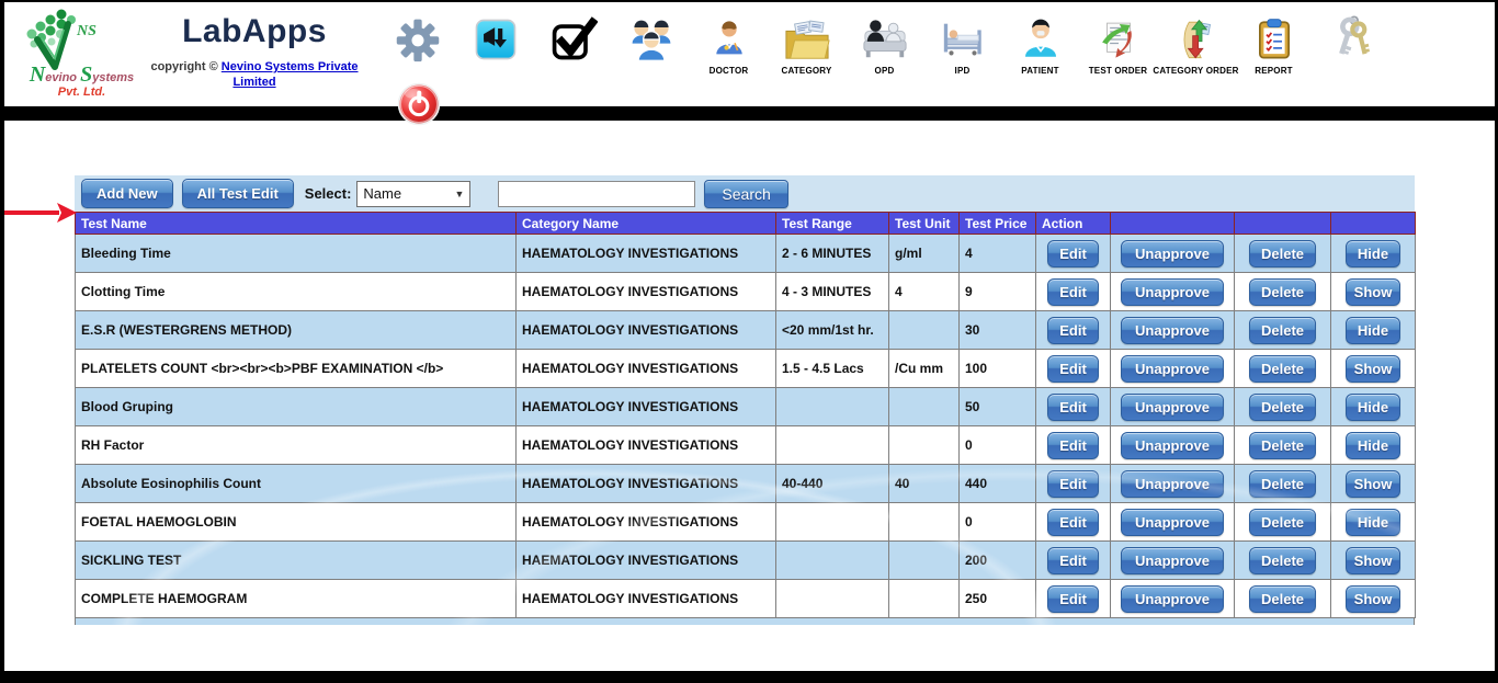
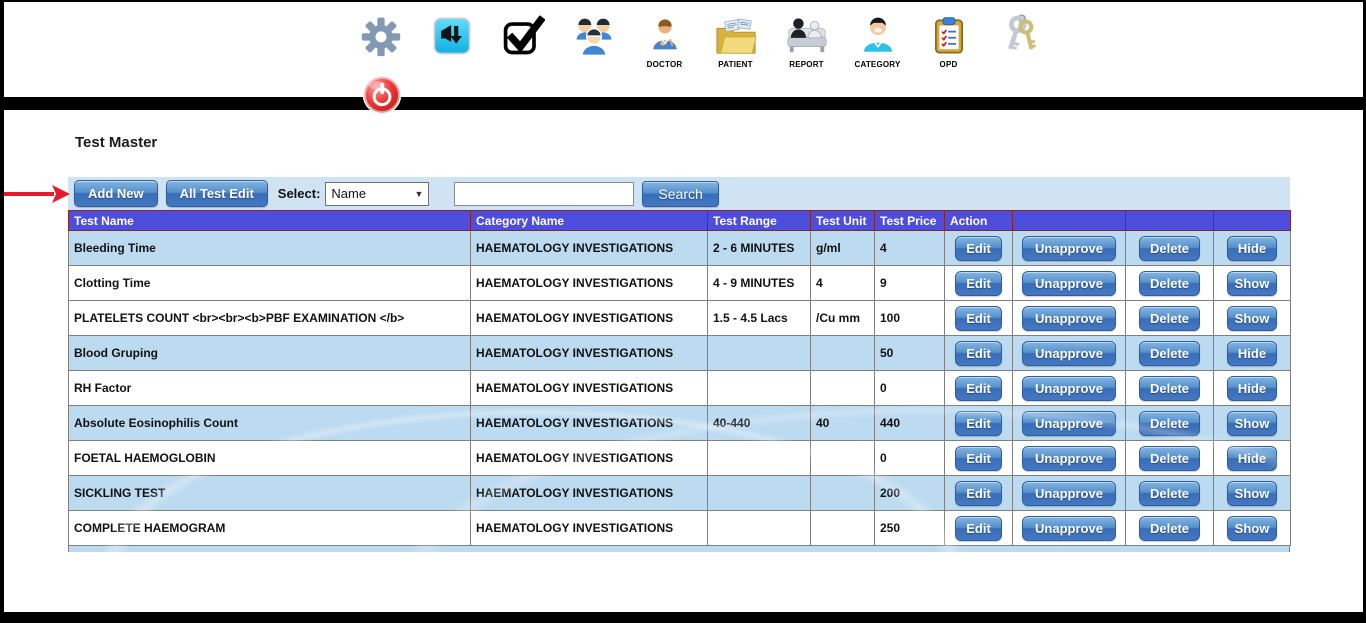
- NS
- Nevino Systems
- Pvt. Ltd.
- LabApps
- copyright © Nevino Systems Private Limited
  DOCTOR
- CATEGORY
+ PATIENT
- OPD
+ REPORT
- IPD
- PATIENT
+ CATEGORY
- TEST ORDER
- CATEGORY ORDER
- REPORT
+ OPD
+ Test Master
  Add New
  All Test Edit
  Select:
  Name
  ▼
  Search
  Test Name	Category Name	Test Range	Test Unit	Test Price	Action
  Bleeding Time	HAEMATOLOGY INVESTIGATIONS	2 - 6 MINUTES	g/ml	4	Edit	Unapprove	Delete	Hide
- Clotting Time	HAEMATOLOGY INVESTIGATIONS	4 - 3 MINUTES	4	9	Edit	Unapprove	Delete	Show
+ Clotting Time	HAEMATOLOGY INVESTIGATIONS	4 - 9 MINUTES	4	9	Edit	Unapprove	Delete	Show
- E.S.R (WESTERGRENS METHOD)	HAEMATOLOGY INVESTIGATIONS	<20 mm/1st hr.		30	Edit	Unapprove	Delete	Hide
  PLATELETS COUNT <br><br><b>PBF EXAMINATION </b>	HAEMATOLOGY INVESTIGATIONS	1.5 - 4.5 Lacs	/Cu mm	100	Edit	Unapprove	Delete	Show
